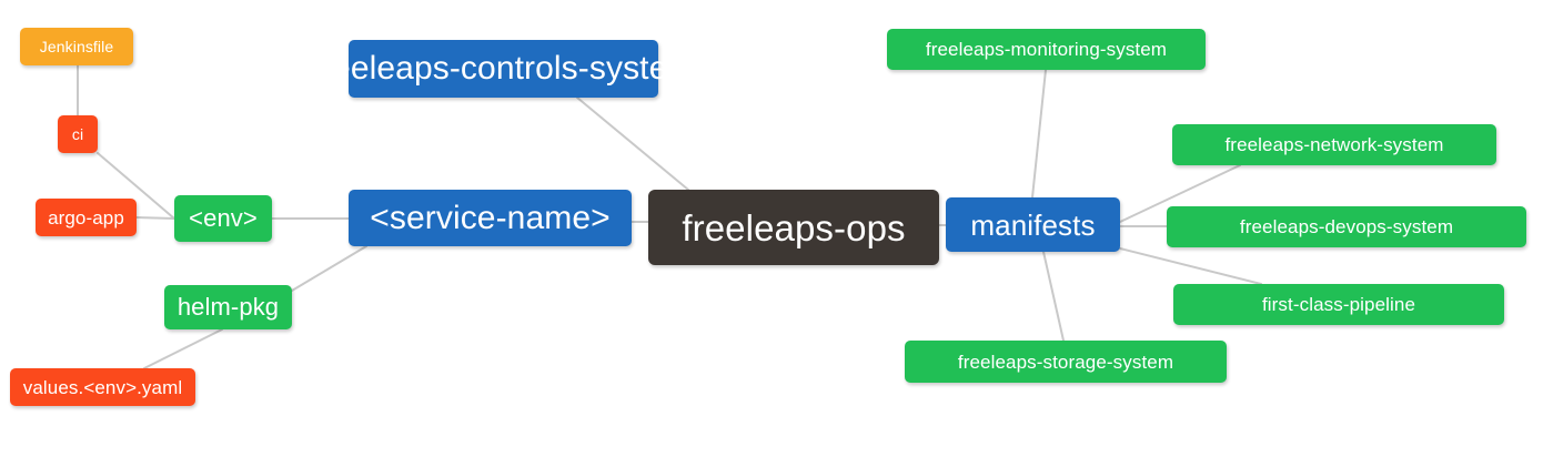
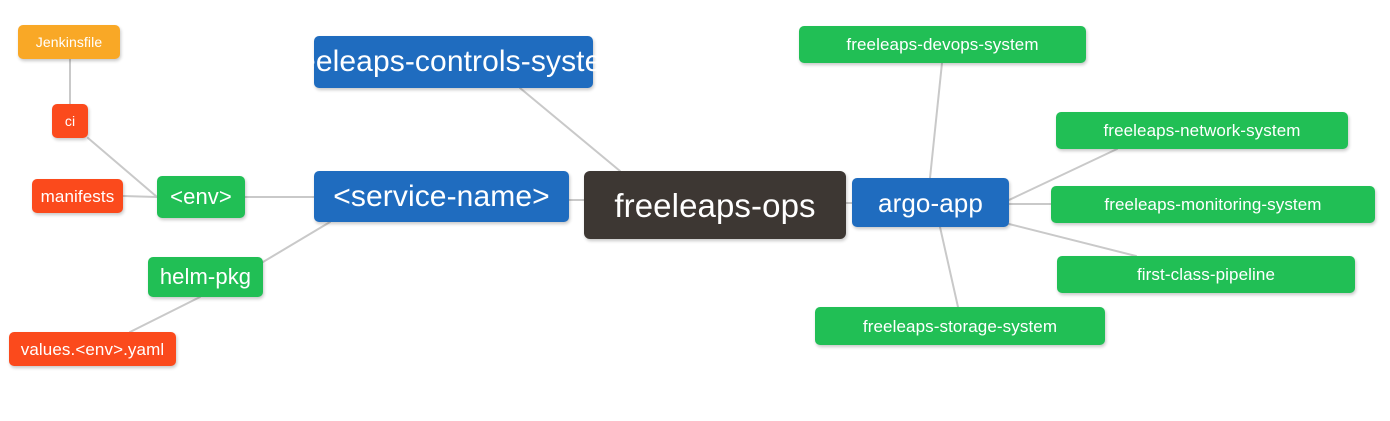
  Jenkinsfile
  ci
- argo-app
+ manifests
  <env>
  helm-pkg
  values.<env>.yaml
  freeleaps-controls-system
  <service-name>
  freeleaps-ops
- manifests
+ argo-app
- freeleaps-monitoring-system
+ freeleaps-devops-system
  freeleaps-network-system
- freeleaps-devops-system
+ freeleaps-monitoring-system
  first-class-pipeline
  freeleaps-storage-system
